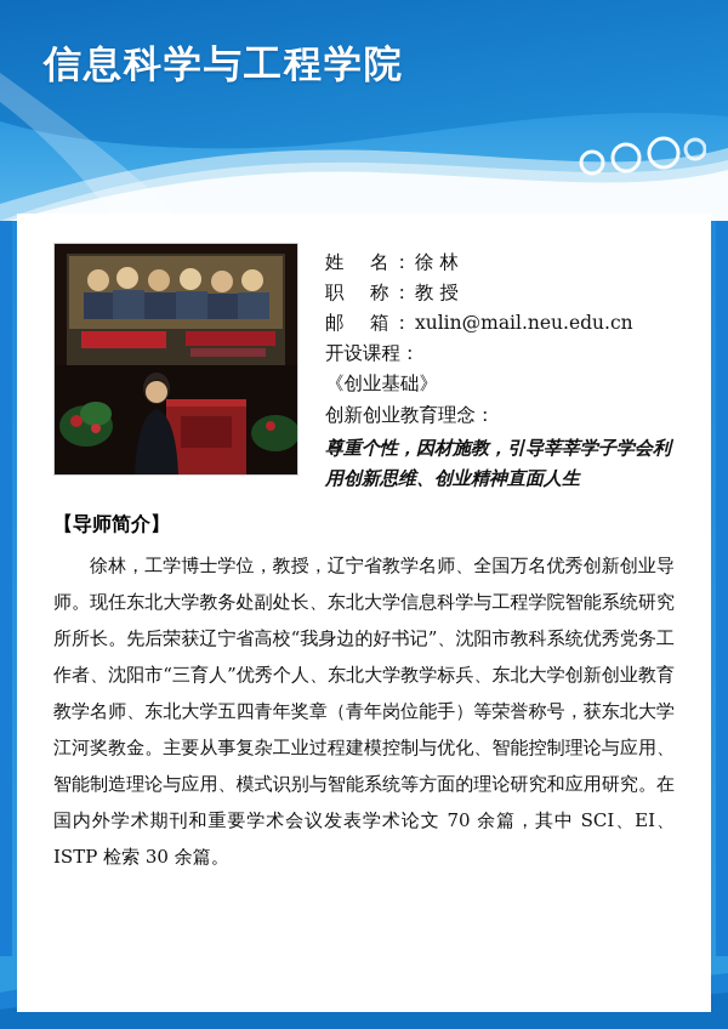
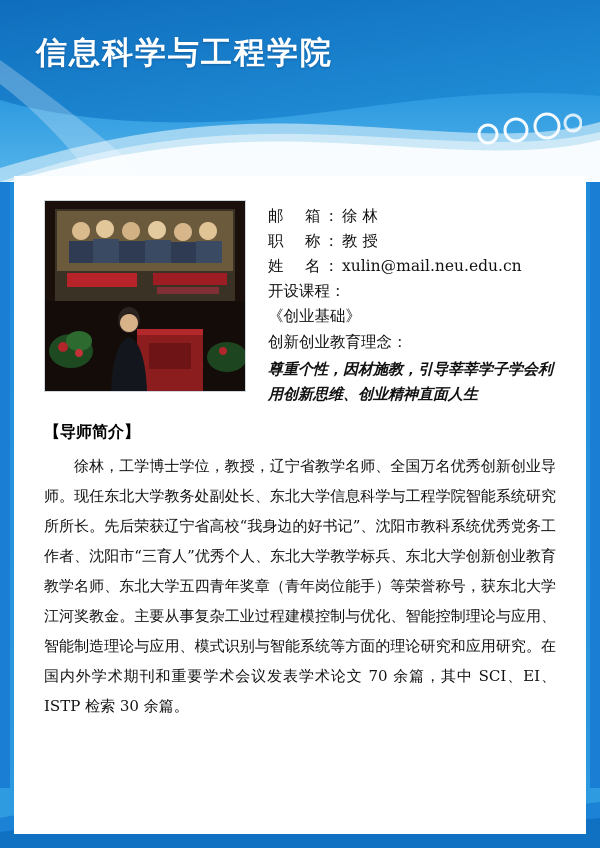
  信息科学与工程学院
- 姓 名：徐 林
+ 邮 箱：徐 林
  职 称：教 授
- 邮 箱：xulin@mail.neu.edu.cn
+ 姓 名：xulin@mail.neu.edu.cn
  开设课程：
  《创业基础》
  创新创业教育理念：
  尊重个性，因材施教，引导莘莘学子学会利用创新思维、创业精神直面人生
  【导师简介】
  徐林，工学博士学位，教授，辽宁省教学名师、全国万名优秀创新创业导师。现任东北大学教务处副处长、东北大学信息科学与工程学院智能系统研究所所长。先后荣获辽宁省高校“我身边的好书记”、沈阳市教科系统优秀党务工作者、沈阳市“三育人”优秀个人、东北大学教学标兵、东北大学创新创业教育教学名师、东北大学五四青年奖章（青年岗位能手）等荣誉称号，获东北大学江河奖教金。主要从事复杂工业过程建模控制与优化、智能控制理论与应用、智能制造理论与应用、模式识别与智能系统等方面的理论研究和应用研究。在国内外学术期刊和重要学术会议发表学术论文 70 余篇，其中 SCI、EI、ISTP 检索 30 余篇。
